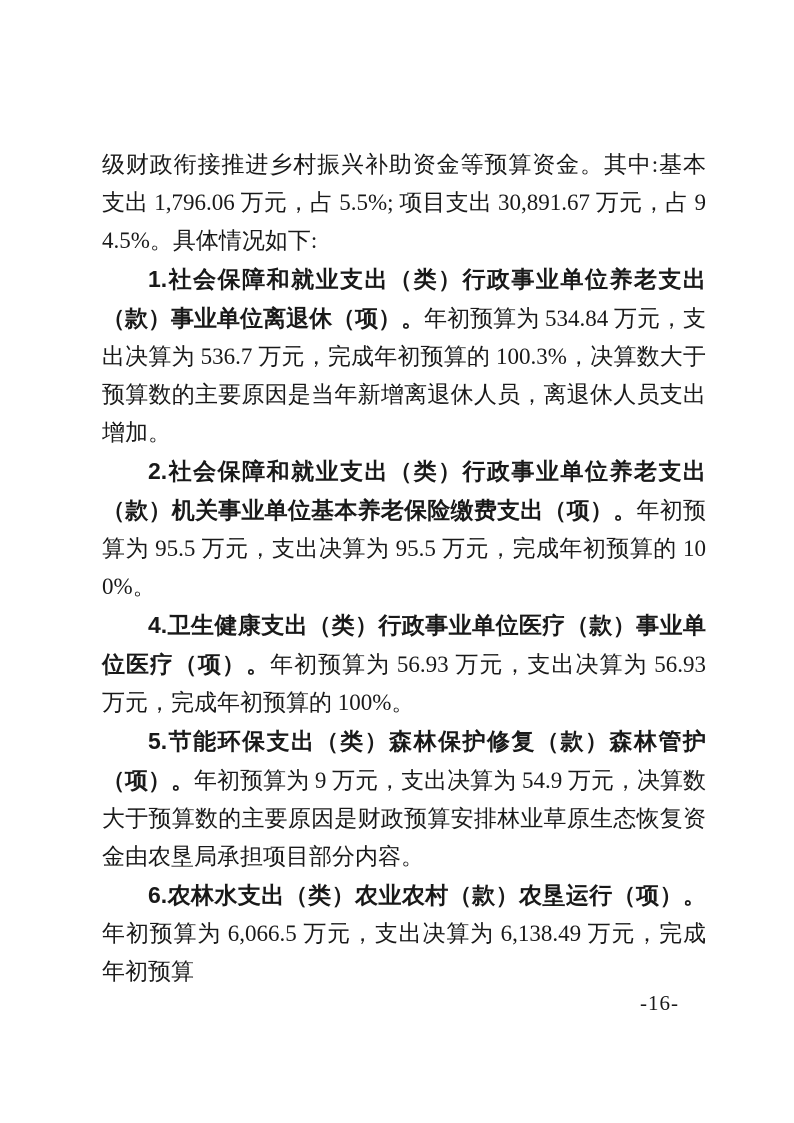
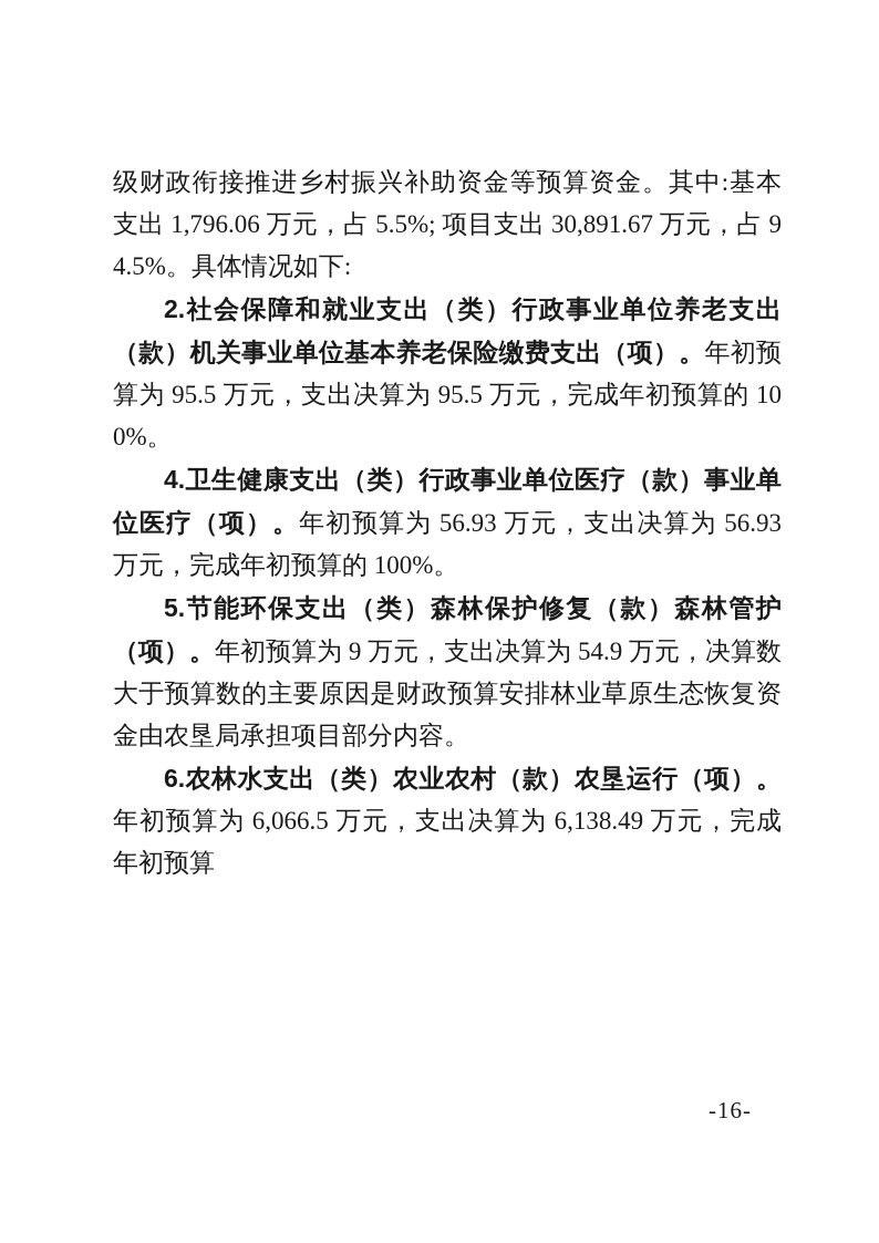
  级财政衔接推进乡村振兴补助资金等预算资金。其中:基本支出 1,796.06 万元，占 5.5%; 项目支出 30,891.67 万元，占 94.5%。具体情况如下:
- 1.社会保障和就业支出（类）行政事业单位养老支出（款）事业单位离退休（项）。年初预算为 534.84 万元，支出决算为 536.7 万元，完成年初预算的 100.3%，决算数大于预算数的主要原因是当年新增离退休人员，离退休人员支出增加。
  2.社会保障和就业支出（类）行政事业单位养老支出（款）机关事业单位基本养老保险缴费支出（项）。年初预算为 95.5 万元，支出决算为 95.5 万元，完成年初预算的 100%。
  4.卫生健康支出（类）行政事业单位医疗（款）事业单位医疗（项）。年初预算为 56.93 万元，支出决算为 56.93 万元，完成年初预算的 100%。
  5.节能环保支出（类）森林保护修复（款）森林管护（项）。年初预算为 9 万元，支出决算为 54.9 万元，决算数大于预算数的主要原因是财政预算安排林业草原生态恢复资金由农垦局承担项目部分内容。
  6.农林水支出（类）农业农村（款）农垦运行（项）。年初预算为 6,066.5 万元，支出决算为 6,138.49 万元，完成年初预算
  -16-
